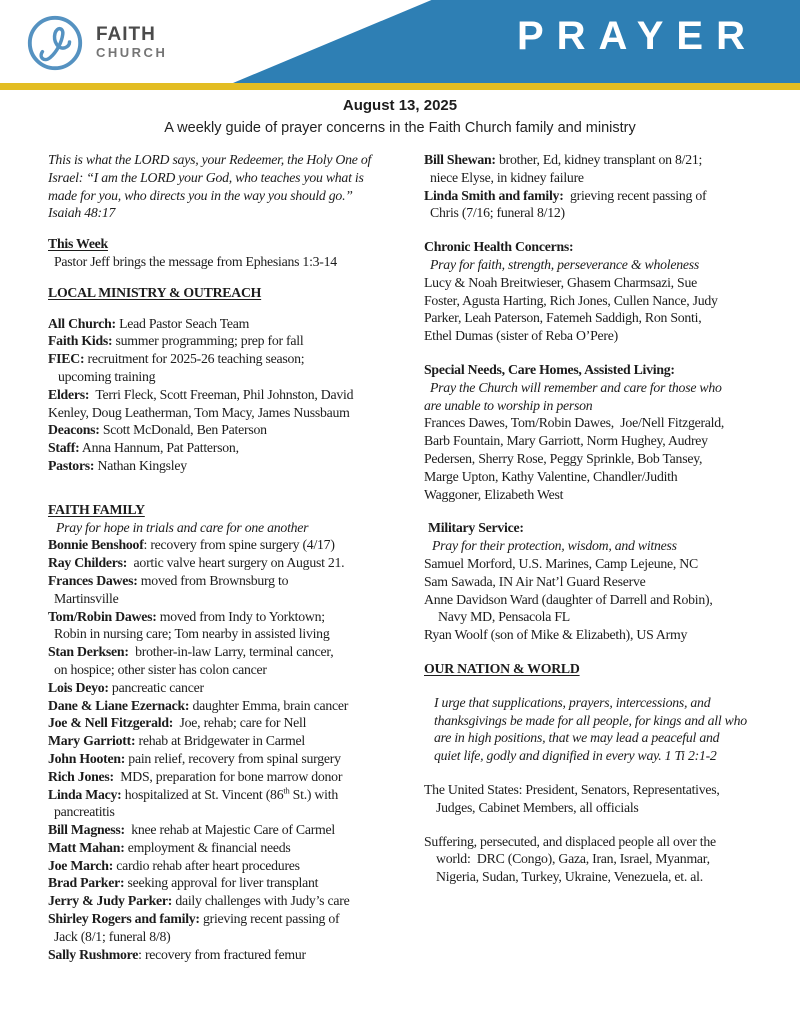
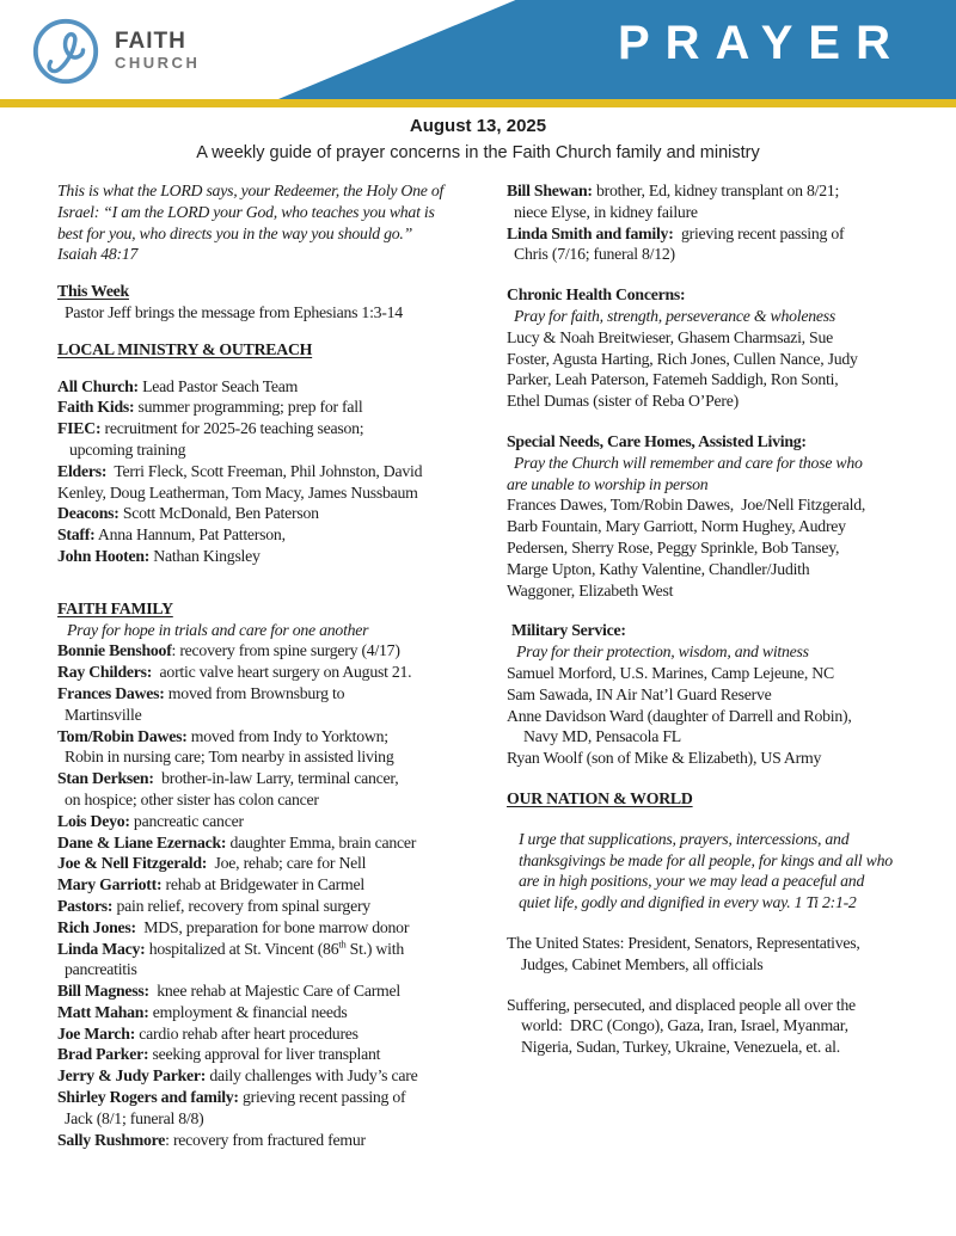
  PRAYER
  FAITH
  CHURCH
  August 13, 2025
  A weekly guide of prayer concerns in the Faith Church family and ministry
  This is what the LORD says, your Redeemer, the Holy One of
  Israel: “I am the LORD your God, who teaches you what is
- made for you, who directs you in the way you should go.”
+ best for you, who directs you in the way you should go.”
  Isaiah 48:17
  This Week
  Pastor Jeff brings the message from Ephesians 1:3-14
  LOCAL MINISTRY & OUTREACH
  All Church: Lead Pastor Seach Team
  Faith Kids: summer programming; prep for fall
  FIEC: recruitment for 2025-26 teaching season;
  upcoming training
  Elders: Terri Fleck, Scott Freeman, Phil Johnston, David
  Kenley, Doug Leatherman, Tom Macy, James Nussbaum
  Deacons: Scott McDonald, Ben Paterson
  Staff: Anna Hannum, Pat Patterson,
- Pastors: Nathan Kingsley
+ John Hooten: Nathan Kingsley
  FAITH FAMILY
  Pray for hope in trials and care for one another
  Bonnie Benshoof: recovery from spine surgery (4/17)
  Ray Childers: aortic valve heart surgery on August 21.
  Frances Dawes: moved from Brownsburg to
  Martinsville
  Tom/Robin Dawes: moved from Indy to Yorktown;
  Robin in nursing care; Tom nearby in assisted living
  Stan Derksen: brother-in-law Larry, terminal cancer,
  on hospice; other sister has colon cancer
  Lois Deyo: pancreatic cancer
  Dane & Liane Ezernack: daughter Emma, brain cancer
  Joe & Nell Fitzgerald: Joe, rehab; care for Nell
  Mary Garriott: rehab at Bridgewater in Carmel
- John Hooten: pain relief, recovery from spinal surgery
+ Pastors: pain relief, recovery from spinal surgery
  Rich Jones: MDS, preparation for bone marrow donor
  Linda Macy: hospitalized at St. Vincent (86th St.) with
  pancreatitis
  Bill Magness: knee rehab at Majestic Care of Carmel
  Matt Mahan: employment & financial needs
  Joe March: cardio rehab after heart procedures
  Brad Parker: seeking approval for liver transplant
  Jerry & Judy Parker: daily challenges with Judy’s care
  Shirley Rogers and family: grieving recent passing of
  Jack (8/1; funeral 8/8)
  Sally Rushmore: recovery from fractured femur
  Bill Shewan: brother, Ed, kidney transplant on 8/21;
  niece Elyse, in kidney failure
  Linda Smith and family: grieving recent passing of
  Chris (7/16; funeral 8/12)
  Chronic Health Concerns:
  Pray for faith, strength, perseverance & wholeness
  Lucy & Noah Breitwieser, Ghasem Charmsazi, Sue
  Foster, Agusta Harting, Rich Jones, Cullen Nance, Judy
  Parker, Leah Paterson, Fatemeh Saddigh, Ron Sonti,
  Ethel Dumas (sister of Reba O’Pere)
  Special Needs, Care Homes, Assisted Living:
  Pray the Church will remember and care for those who
  are unable to worship in person
  Frances Dawes, Tom/Robin Dawes, Joe/Nell Fitzgerald,
  Barb Fountain, Mary Garriott, Norm Hughey, Audrey
  Pedersen, Sherry Rose, Peggy Sprinkle, Bob Tansey,
  Marge Upton, Kathy Valentine, Chandler/Judith
  Waggoner, Elizabeth West
  Military Service:
  Pray for their protection, wisdom, and witness
  Samuel Morford, U.S. Marines, Camp Lejeune, NC
  Sam Sawada, IN Air Nat’l Guard Reserve
  Anne Davidson Ward (daughter of Darrell and Robin),
  Navy MD, Pensacola FL
  Ryan Woolf (son of Mike & Elizabeth), US Army
  OUR NATION & WORLD
  I urge that supplications, prayers, intercessions, and
  thanksgivings be made for all people, for kings and all who
- are in high positions, that we may lead a peaceful and
+ are in high positions, your we may lead a peaceful and
  quiet life, godly and dignified in every way. 1 Ti 2:1-2
  The United States: President, Senators, Representatives,
  Judges, Cabinet Members, all officials
  Suffering, persecuted, and displaced people all over the
  world: DRC (Congo), Gaza, Iran, Israel, Myanmar,
  Nigeria, Sudan, Turkey, Ukraine, Venezuela, et. al.
